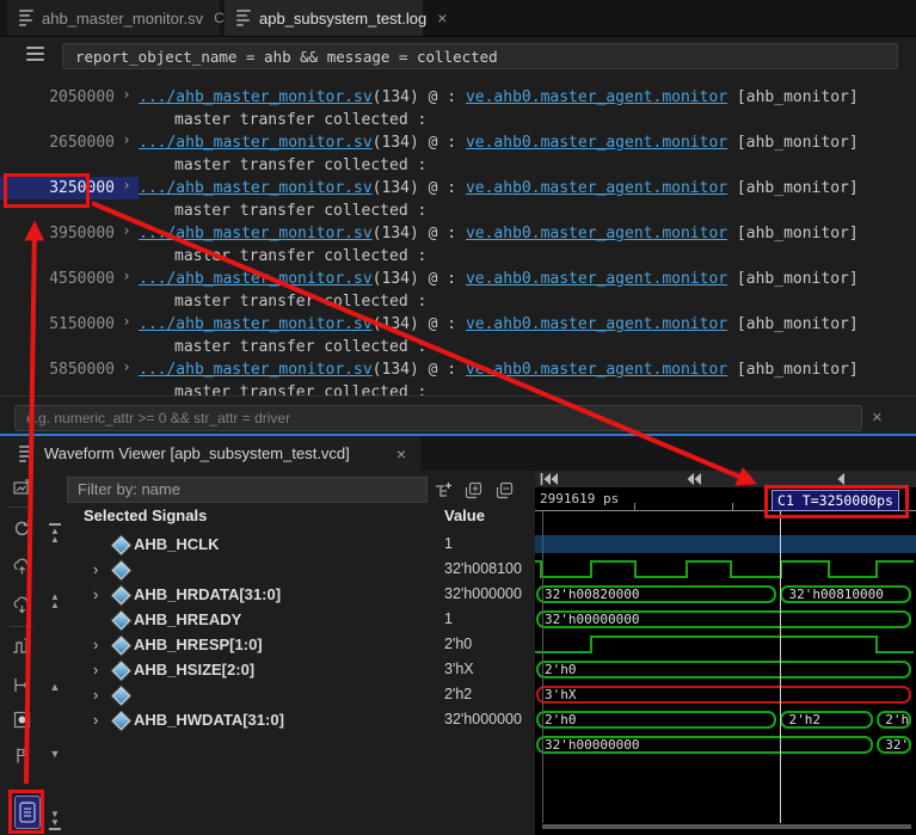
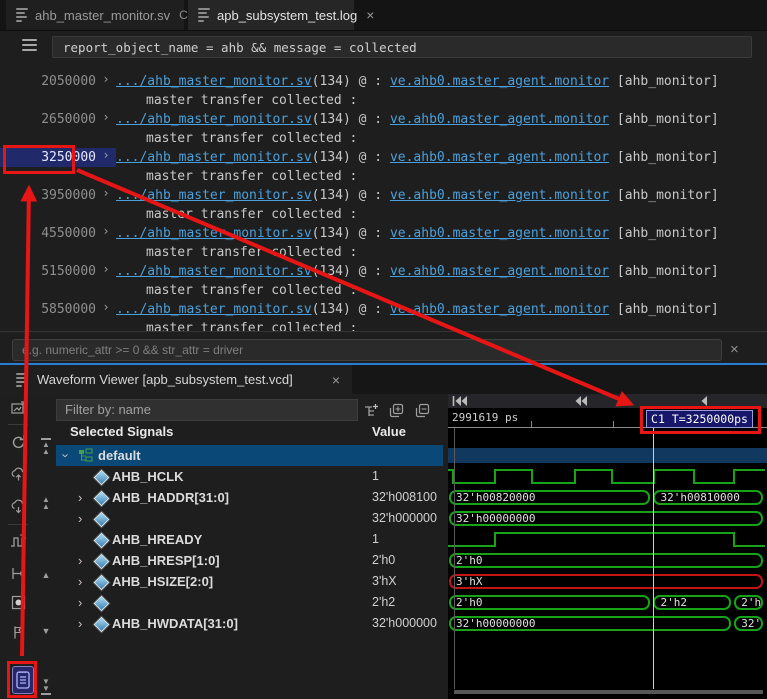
  ahb_master_monitor.sv
  C
  apb_subsystem_test.log
  ×
  report_object_name = ahb && message = collected
  2050000
  ›
  .../ahb_master_monitor.sv(134) @ : ve.ahb0.master_agent.monitor [ahb_monitor]
  master transfer collected :
  2650000
  ›
  .../ahb_master_monitor.sv(134) @ : ve.ahb0.master_agent.monitor [ahb_monitor]
  master transfer collected :
  3250000
  ›
  .../ahb_master_monitor.sv(134) @ : ve.ahb0.master_agent.monitor [ahb_monitor]
  master transfer collected :
  3950000
  ›
  ../ahb_master_monitor.sv(134) @ : ve.ahb0.master_agent.monitor [ahb_monitor]
  mastr transfer collected :
  4550000
  ›
  .../ahb_mastermonitor.sv(134) @ : ve.ahb0.master_agent.monitor [ahb_monitor]
  master transferollected :
  5150000
  ›
  .../ahb_master_monitor.sv 134) @ : ve.ahb0.master_agent.monitor [ahb_monitor]
  master transfer collected :
  5850000
  ›
  .../ahb_master_monitor.sv(134) @ : veahb0.master_agent.monitor [ahb_monitor]
  master transfer collected :
  .g. numeric_attr >= 0 && str_attr = driver
  ×
  Waveform Viewer [apb_subsystem_test.vcd]
  ×
  ▲
  ▲
  ▲
  ▲
  ▲
  ▼
  ▼
  ▼
  Filter by: name
  Selected Signals
  Value
+ default
  AHB_HCLK
  1
  ›
+ AHB_HADDR[31:0]
  32'h008100
  ›
- AHB_HRDATA[31:0]
  32'h000000
  AHB_HREADY
  1
  ›
  AHB_HRESP[1:0]
  2'h0
  ›
  AHB_HSIZE[2:0]
  3'hX
  ›
  2'h2
  ›
  AHB_HWDATA[31:0]
  32'h000000
  2991619 ps
  32'h00820000
  32'h00810000
  32'h00000000
  2'h0
  3'hX
  2'h0
  2'h2
  2'h
  32'h00000000
  C1 T=3250000ps
